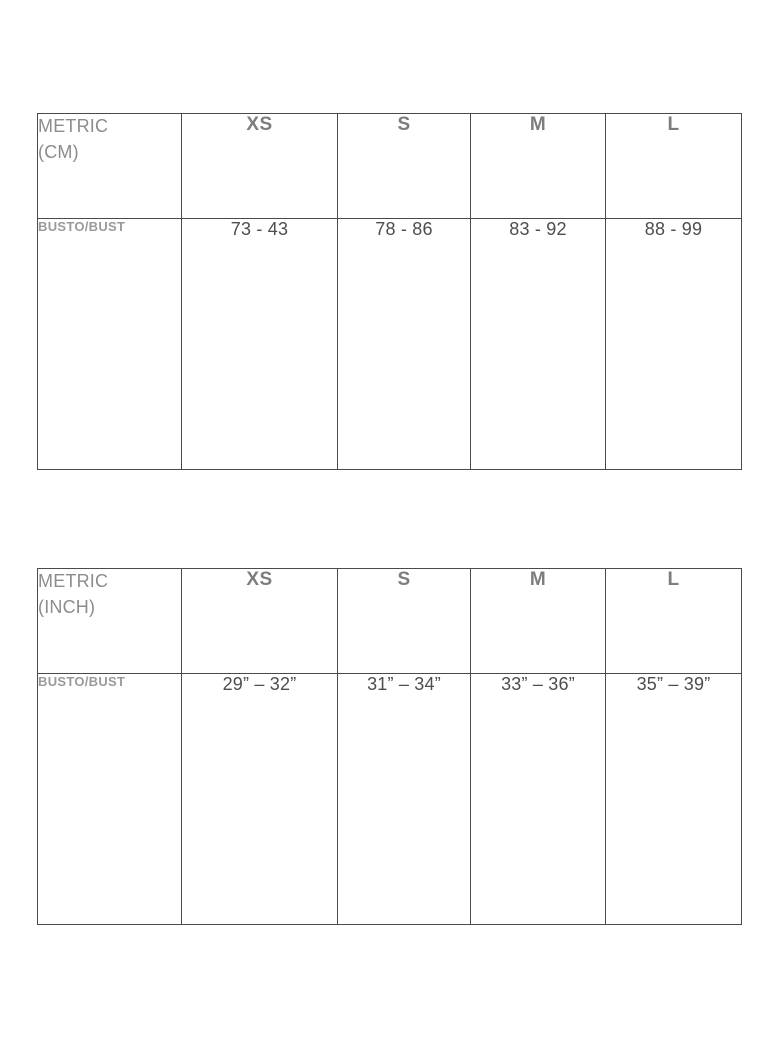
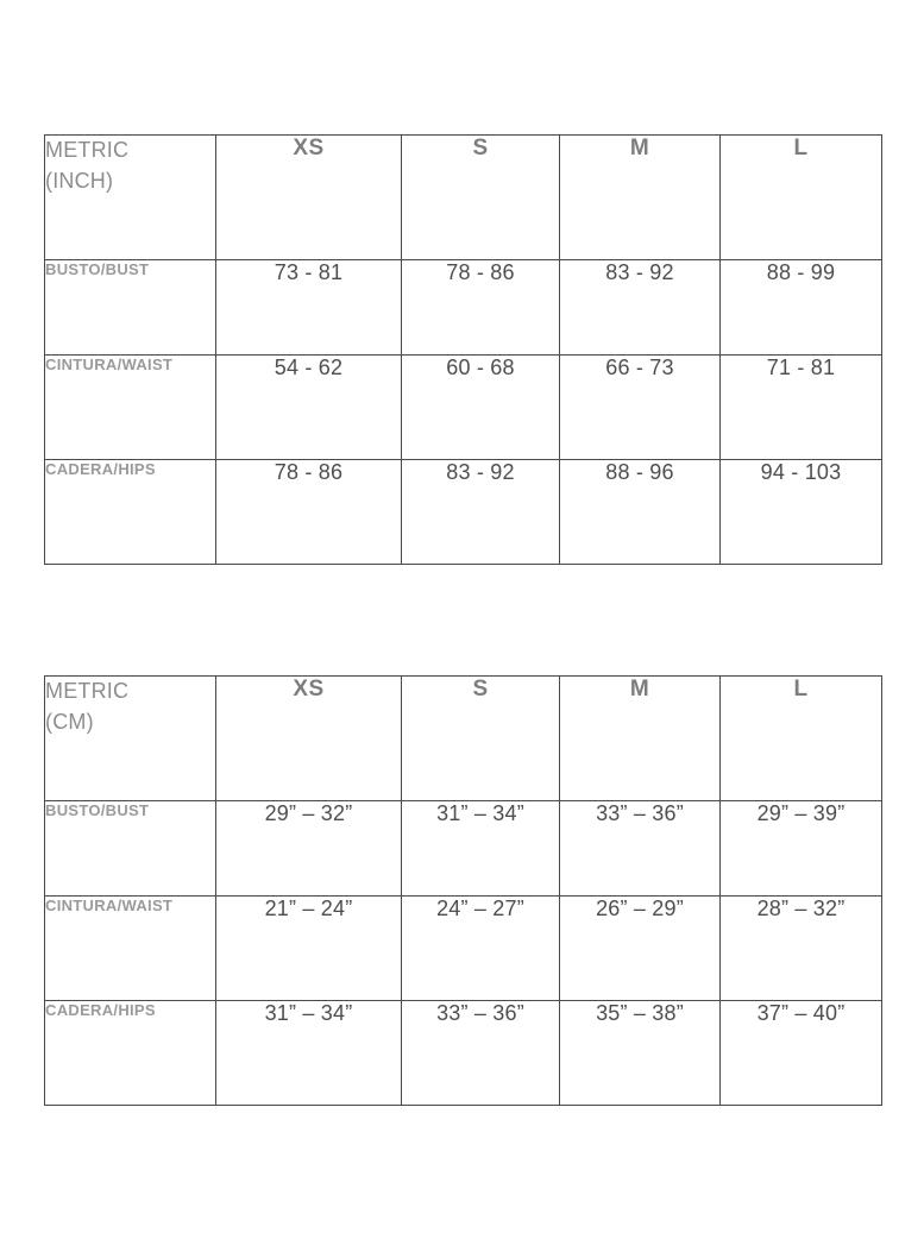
- METRIC (CM)	XS	S	M	L
+ METRIC (INCH)	XS	S	M	L
- BUSTO/BUST	73 - 43	78 - 86	83 - 92	88 - 99
+ BUSTO/BUST	73 - 81	78 - 86	83 - 92	88 - 99
+ CINTURA/WAIST	54 - 62	60 - 68	66 - 73	71 - 81
+ CADERA/HIPS	78 - 86	83 - 92	88 - 96	94 - 103
- METRIC (INCH)	XS	S	M	L
+ METRIC (CM)	XS	S	M	L
- BUSTO/BUST	29” – 32”	31” – 34”	33” – 36”	35” – 39”
+ BUSTO/BUST	29” – 32”	31” – 34”	33” – 36”	29” – 39”
+ CINTURA/WAIST	21” – 24”	24” – 27”	26” – 29”	28” – 32”
+ CADERA/HIPS	31” – 34”	33” – 36”	35” – 38”	37” – 40”
